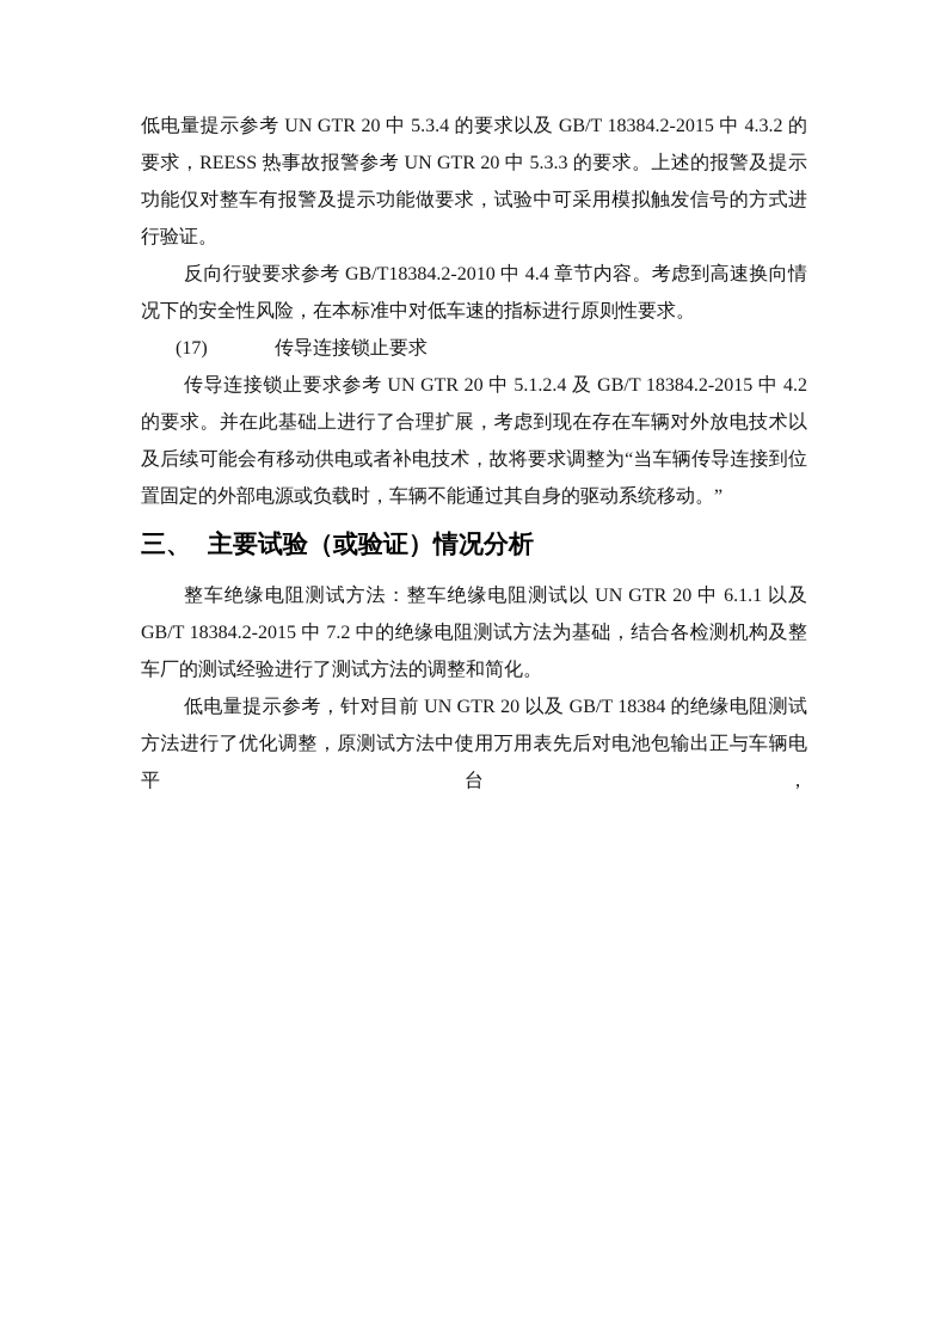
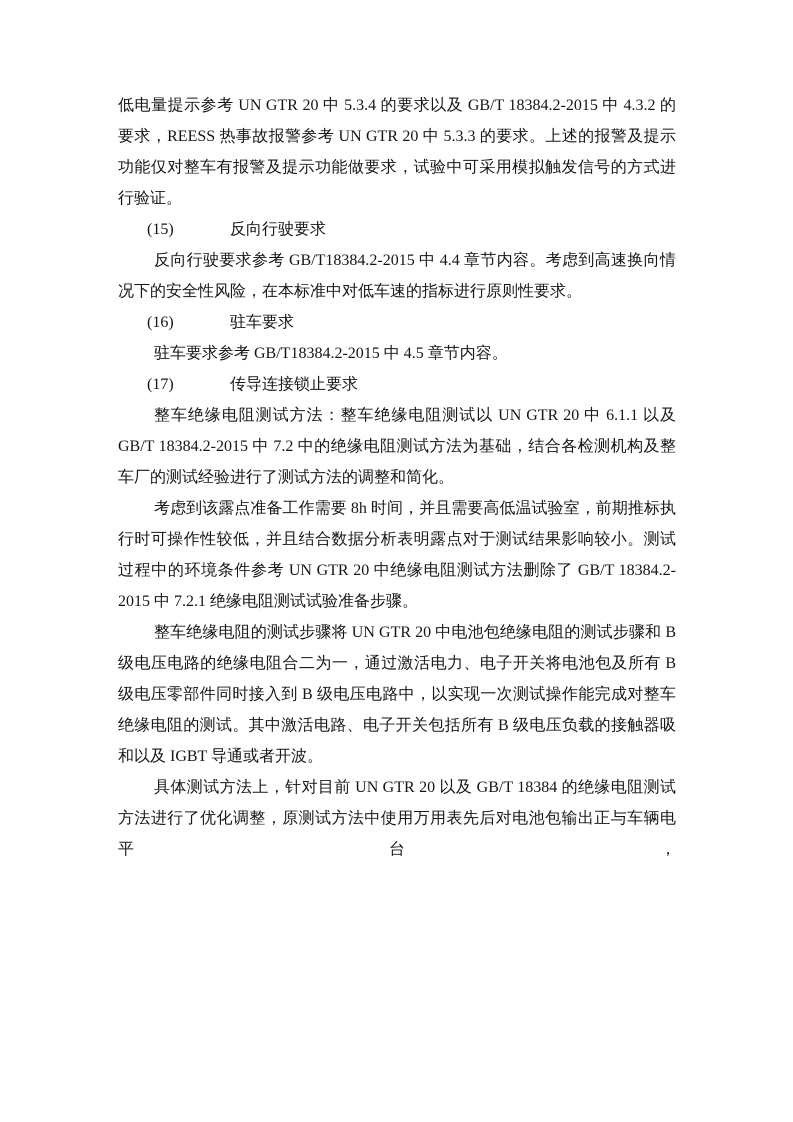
  低电量提示参考 UN GTR 20 中 5.3.4 的要求以及 GB/T 18384.2-2015 中 4.3.2 的要求，REESS 热事故报警参考 UN GTR 20 中 5.3.3 的要求。上述的报警及提示功能仅对整车有报警及提示功能做要求，试验中可采用模拟触发信号的方式进行验证。
+ (15) 反向行驶要求
- 反向行驶要求参考 GB/T18384.2-2010 中 4.4 章节内容。考虑到高速换向情况下的安全性风险，在本标准中对低车速的指标进行原则性要求。
+ 反向行驶要求参考 GB/T18384.2-2015 中 4.4 章节内容。考虑到高速换向情况下的安全性风险，在本标准中对低车速的指标进行原则性要求。
+ (16) 驻车要求
+ 驻车要求参考 GB/T18384.2-2015 中 4.5 章节内容。
  (17) 传导连接锁止要求
- 传导连接锁止要求参考 UN GTR 20 中 5.1.2.4 及 GB/T 18384.2-2015 中 4.2 的要求。并在此基础上进行了合理扩展，考虑到现在存在车辆对外放电技术以及后续可能会有移动供电或者补电技术，故将要求调整为“当车辆传导连接到位置固定的外部电源或负载时，车辆不能通过其自身的驱动系统移动。”
- 三、 主要试验（或验证）情况分析
  整车绝缘电阻测试方法：整车绝缘电阻测试以 UN GTR 20 中 6.1.1 以及 GB/T 18384.2-2015 中 7.2 中的绝缘电阻测试方法为基础，结合各检测机构及整车厂的测试经验进行了测试方法的调整和简化。
+ 考虑到该露点准备工作需要 8h 时间，并且需要高低温试验室，前期推标执行时可操作性较低，并且结合数据分析表明露点对于测试结果影响较小。测试过程中的环境条件参考 UN GTR 20 中绝缘电阻测试方法删除了 GB/T 18384.2-2015 中 7.2.1 绝缘电阻测试试验准备步骤。
+ 整车绝缘电阻的测试步骤将 UN GTR 20 中电池包绝缘电阻的测试步骤和 B 级电压电路的绝缘电阻合二为一，通过激活电力、电子开关将电池包及所有 B 级电压零部件同时接入到 B 级电压电路中，以实现一次测试操作能完成对整车绝缘电阻的测试。其中激活电路、电子开关包括所有 B 级电压负载的接触器吸和以及 IGBT 导通或者开波。
- 低电量提示参考，针对目前 UN GTR 20 以及 GB/T 18384 的绝缘电阻测试方法进行了优化调整，原测试方法中使用万用表先后对电池包输出正与车辆电平台，
+ 具体测试方法上，针对目前 UN GTR 20 以及 GB/T 18384 的绝缘电阻测试方法进行了优化调整，原测试方法中使用万用表先后对电池包输出正与车辆电平台，
